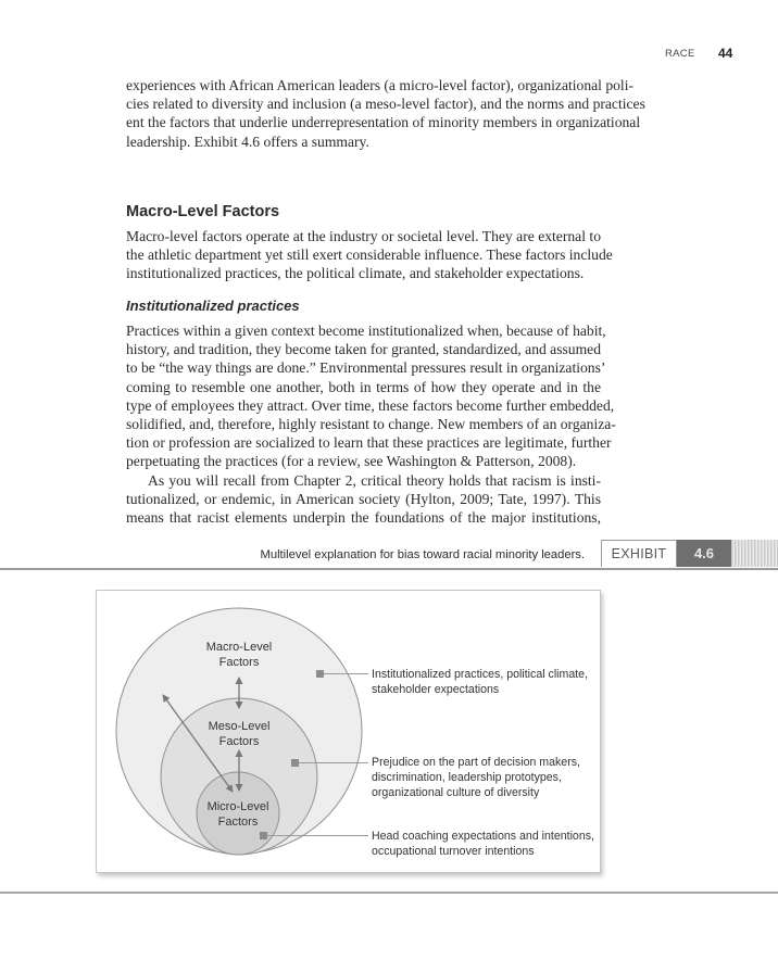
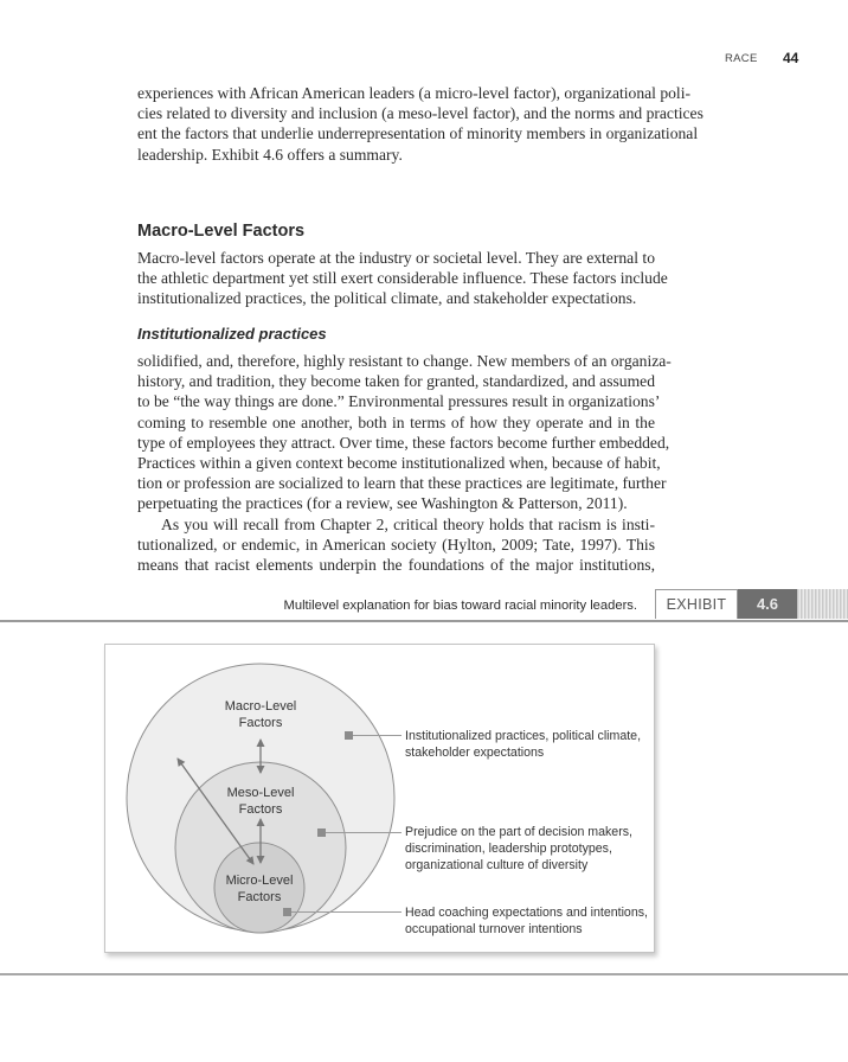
  RACE
  44
  experiences with African American leaders (a micro-level factor), organizational poli-
  cies related to diversity and inclusion (a meso-level factor), and the norms and practices
  ent the factors that underlie underrepresentation of minority members in organizational
  leadership. Exhibit 4.6 offers a summary.
  Macro-Level Factors
  Macro-level factors operate at the industry or societal level. They are external to
  the athletic department yet still exert considerable influence. These factors include
  institutionalized practices, the political climate, and stakeholder expectations.
  Institutionalized practices
- Practices within a given context become institutionalized when, because of habit,
+ solidified, and, therefore, highly resistant to change. New members of an organiza-
  history, and tradition, they become taken for granted, standardized, and assumed
  to be “the way things are done.” Environmental pressures result in organizations’
  coming to resemble one another, both in terms of how they operate and in the
  type of employees they attract. Over time, these factors become further embedded,
- solidified, and, therefore, highly resistant to change. New members of an organiza-
+ Practices within a given context become institutionalized when, because of habit,
  tion or profession are socialized to learn that these practices are legitimate, further
- perpetuating the practices (for a review, see Washington & Patterson, 2008).
+ perpetuating the practices (for a review, see Washington & Patterson, 2011).
  As you will recall from Chapter 2, critical theory holds that racism is insti-
  tutionalized, or endemic, in American society (Hylton, 2009; Tate, 1997). This
  means that racist elements underpin the foundations of the major institutions,
  Multilevel explanation for bias toward racial minority leaders.
  EXHIBIT
  4.6
  Macro-Level
  Factors
  Meso-Level
  Factors
  Micro-Level
  Factors
  Institutionalized practices, political climate,
  stakeholder expectations
  Prejudice on the part of decision makers,
  discrimination, leadership prototypes,
  organizational culture of diversity
  Head coaching expectations and intentions,
  occupational turnover intentions
